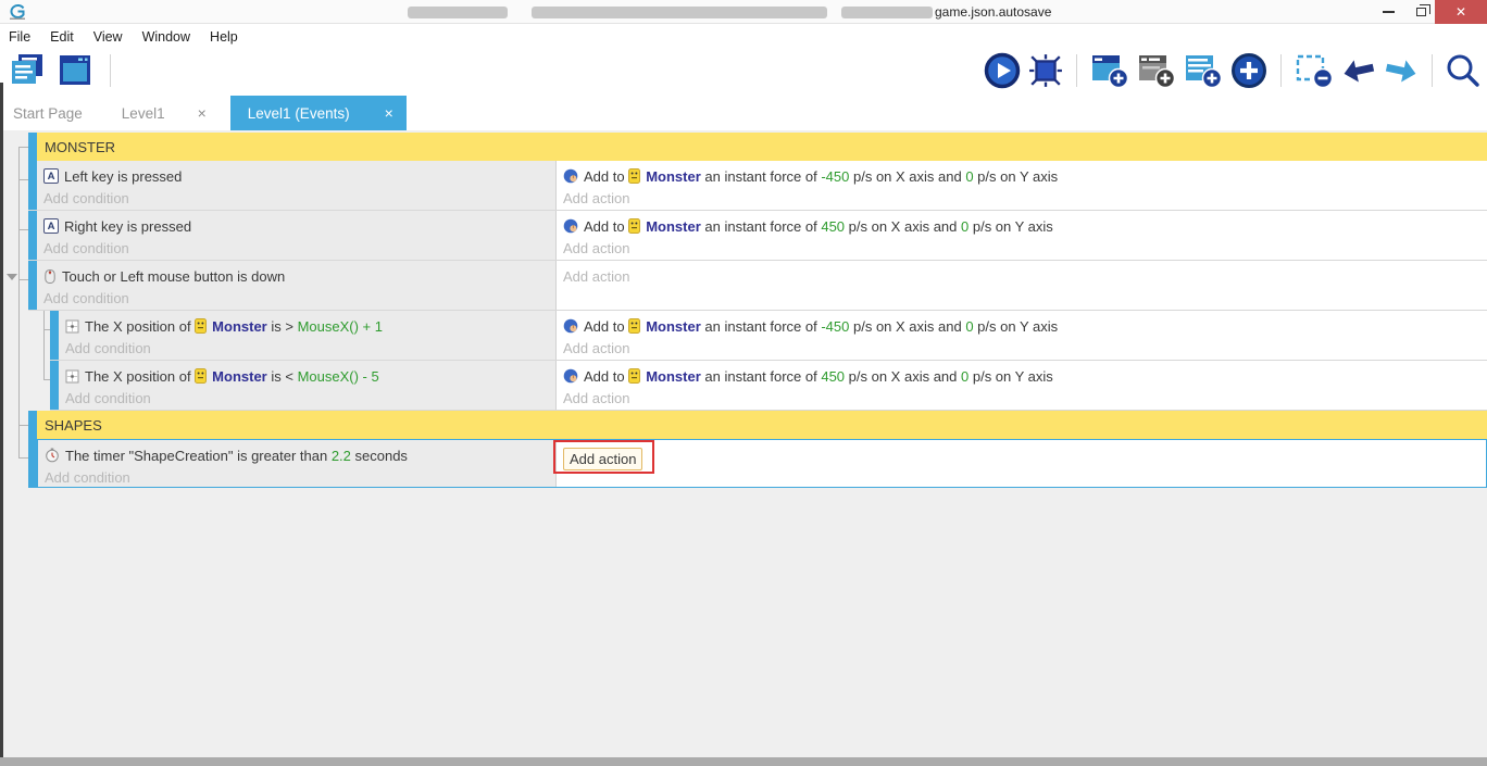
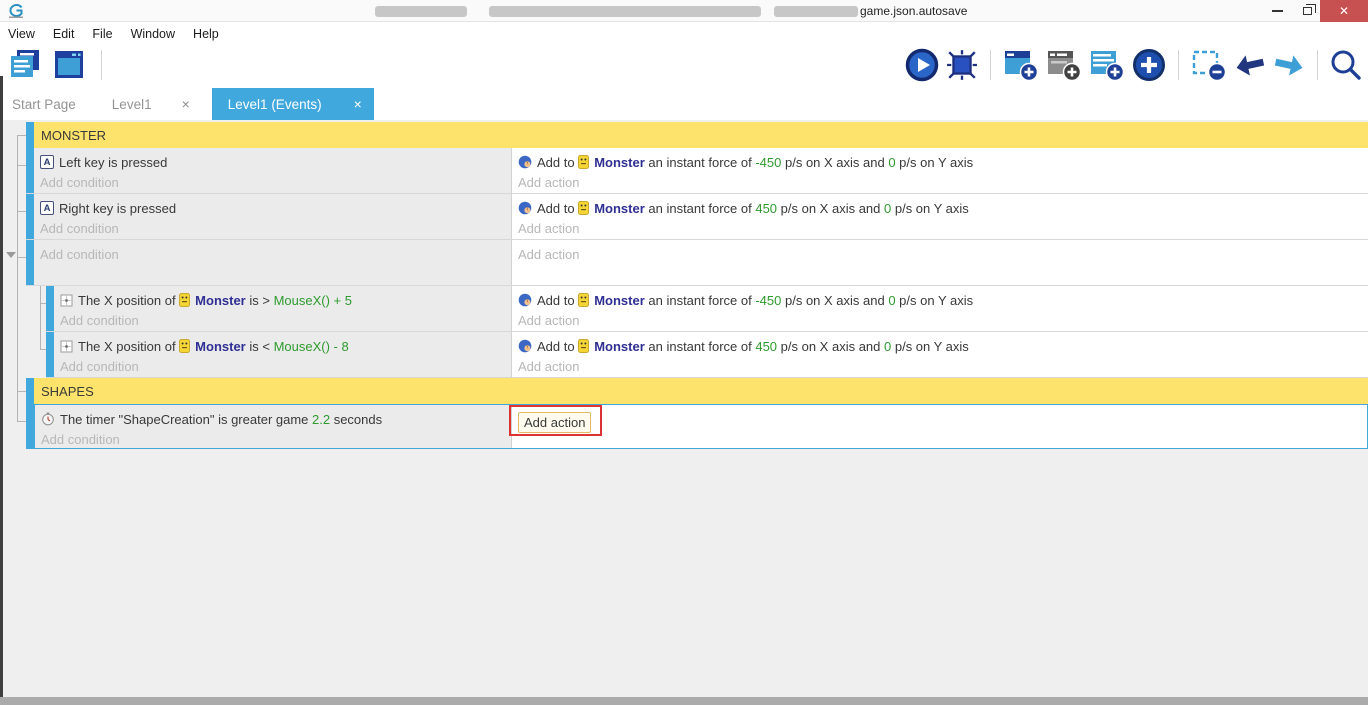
  game.json.autosave
  ✕
- File
+ View
  Edit
- View
+ File
  Window
  Help
  Start Page
  Level1
  ×
  Level1 (Events)
  ×
  MONSTER
  A
  Left key is pressed
  Add condition
  Add to
  Monster
  an instant force of
  -450
  p/s on X axis and
  0
  p/s on Y axis
  Add action
  A
  Right key is pressed
  Add condition
  Add to
  Monster
  an instant force of
  450
  p/s on X axis and
  0
  p/s on Y axis
  Add action
- Touch or Left mouse button is down
  Add condition
  Add action
  The X position of
  Monster
  is
  >
- MouseX() + 1
+ MouseX() + 5
  Add condition
  Add to
  Monster
  an instant force of
  -450
  p/s on X axis and
  0
  p/s on Y axis
  Add action
  The X position of
  Monster
  is
  <
- MouseX() - 5
+ MouseX() - 8
  Add condition
  Add to
  Monster
  an instant force of
  450
  p/s on X axis and
  0
  p/s on Y axis
  Add action
  SHAPES
- The timer "ShapeCreation" is greater than
+ The timer "ShapeCreation" is greater game
  2.2
  seconds
  Add condition
  Add action
